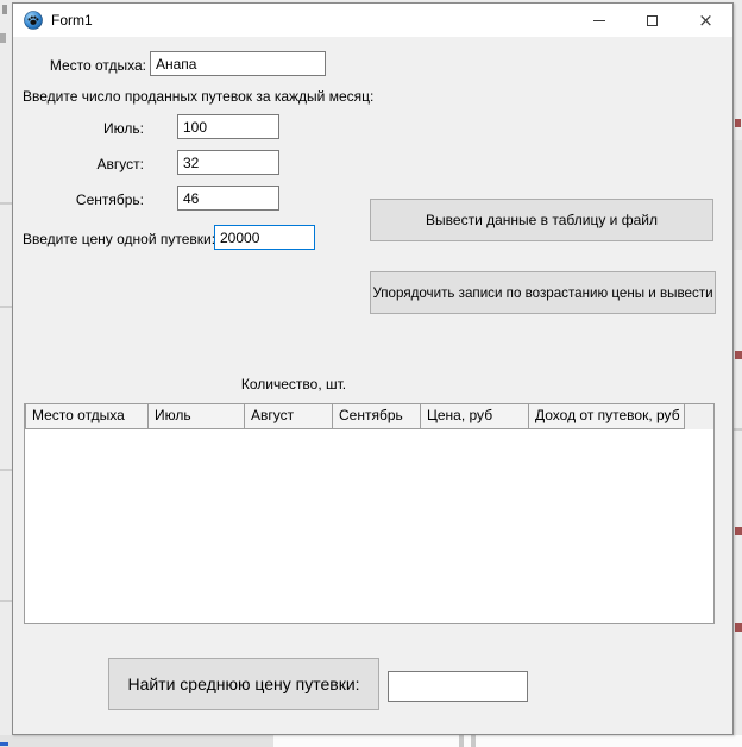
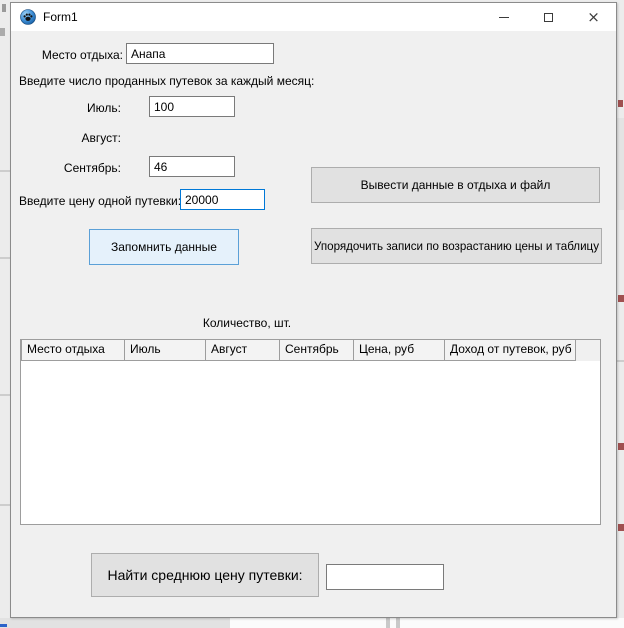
  Form1
  ×
  Место отдыха:
  Анапа
  Введите число проданных путевок за каждый месяц:
  Июль:
  100
  Август:
- 32
  Сентябрь:
  46
  Введите цену одной путевки
  20000
+ Запомнить данные
- Вывести данные в таблицу и файл
+ Вывести данные в отдыха и файл
- Упорядочить записи по возрастанию цены и вывести
+ Упорядочить записи по возрастанию цены и таблицу
  Количество, шт.
  Место отдыха
  Июль
  Август
  Сентябрь
  Цена, руб
  Доход от путевок, руб
  Найти среднюю цену путевки:
